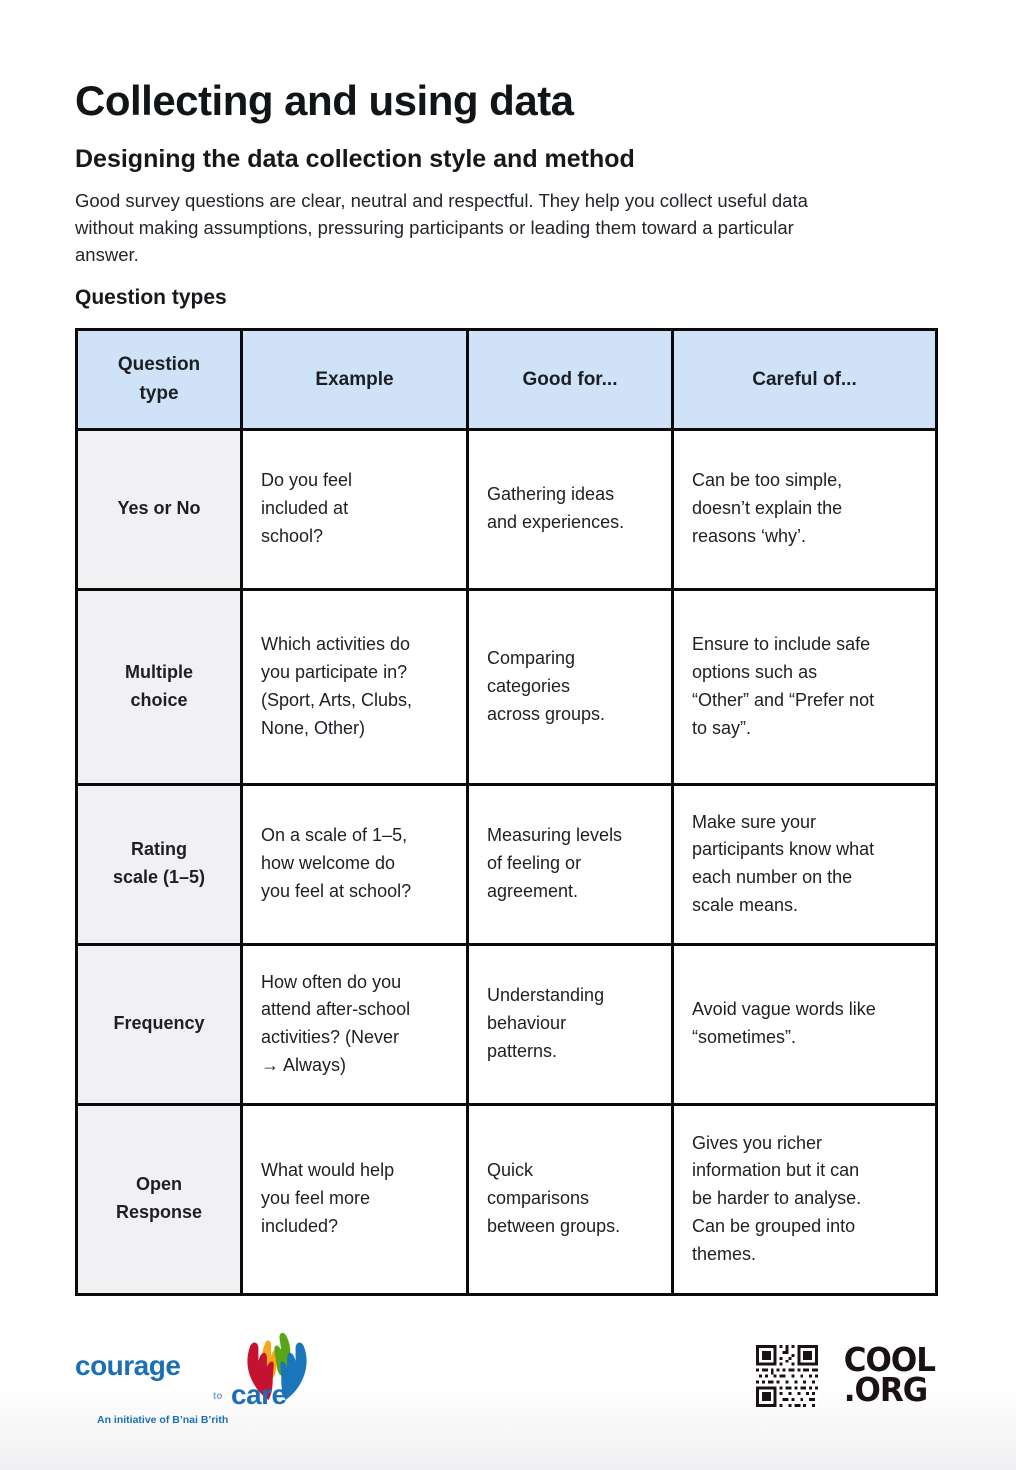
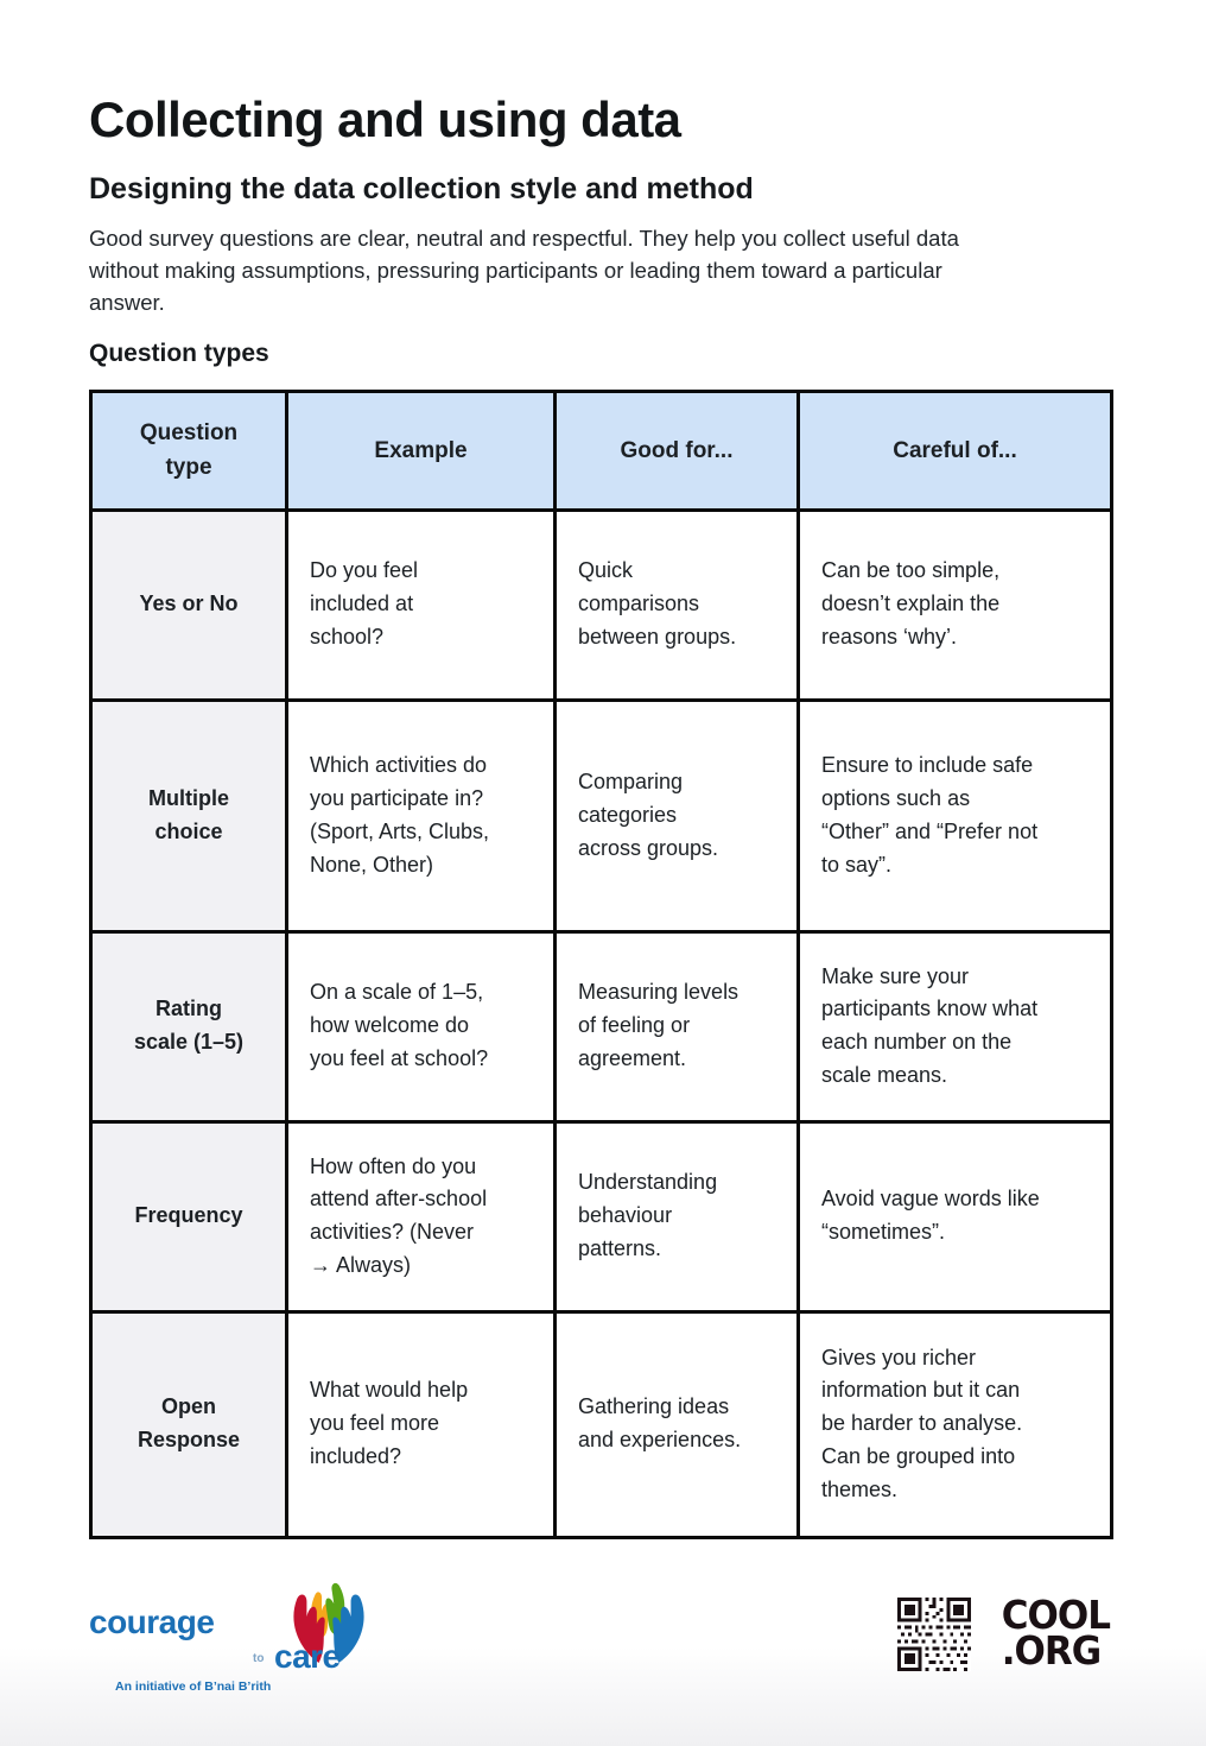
  Collecting and using data
  Designing the data collection style and method
  Good survey questions are clear, neutral and respectful. They help you collect useful data without making assumptions, pressuring participants or leading them toward a particular answer.
  Question types
  Question type	Example	Good for...	Careful of...
- Yes or No	Do you feel included at school?	Gathering ideas and experiences.	Can be too simple, doesn’t explain the reasons ‘why’.
+ Yes or No	Do you feel included at school?	Quick comparisons between groups.	Can be too simple, doesn’t explain the reasons ‘why’.
  Multiple choice	Which activities do you participate in? (Sport, Arts, Clubs, None, Other)	Comparing categories across groups.	Ensure to include safe options such as “Other” and “Prefer not to say”.
  Rating scale (1–5)	On a scale of 1–5, how welcome do you feel at school?	Measuring levels of feeling or agreement.	Make sure your participants know what each number on the scale means.
  Frequency	How often do you attend after-school activities? (Never → Always)	Understanding behaviour patterns.	Avoid vague words like “sometimes”.
- Open Response	What would help you feel more included?	Quick comparisons between groups.	Gives you richer information but it can be harder to analyse. Can be grouped into themes.
+ Open Response	What would help you feel more included?	Gathering ideas and experiences.	Gives you richer information but it can be harder to analyse. Can be grouped into themes.
  courage
  to
  care
  An initiative of B’nai B’rith
  COOL
  .ORG
